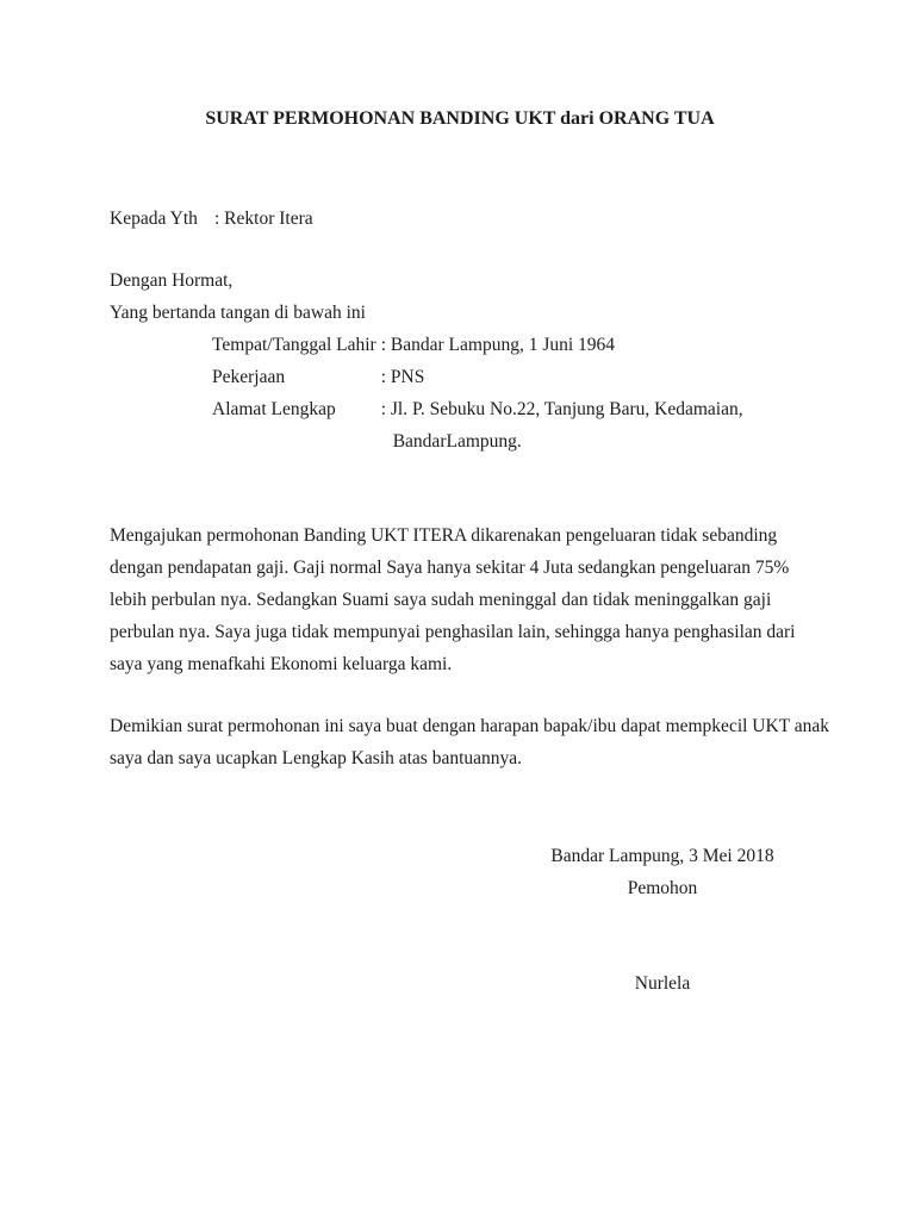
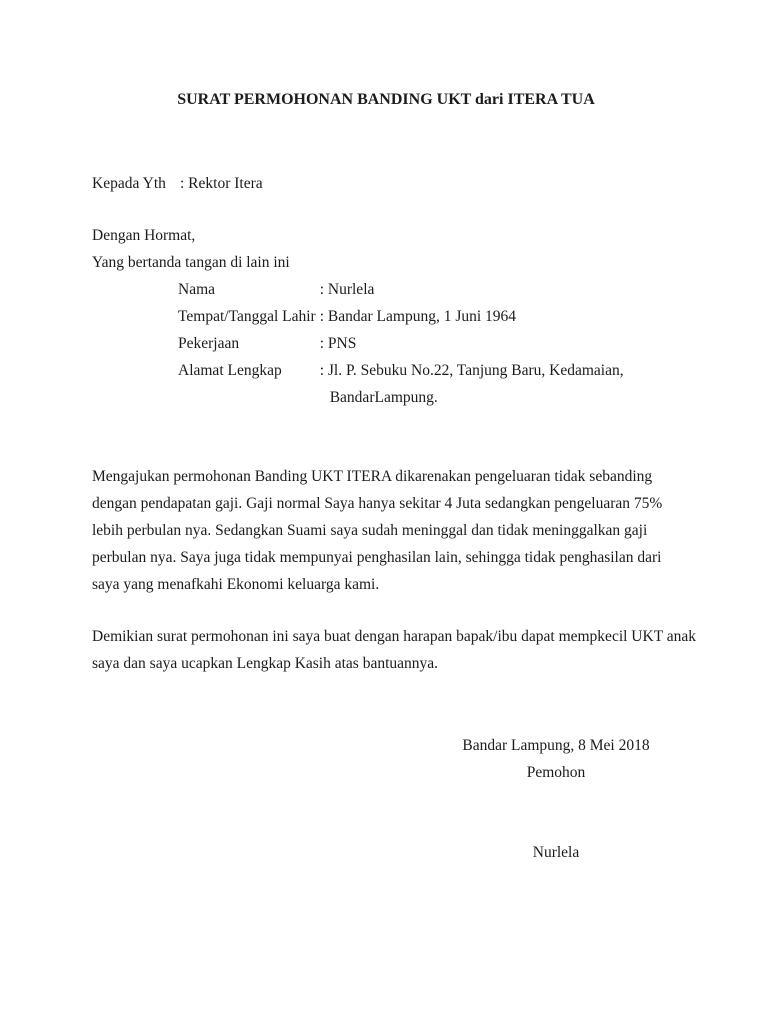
- SURAT PERMOHONAN BANDING UKT dari ORANG TUA
+ SURAT PERMOHONAN BANDING UKT dari ITERA TUA
  Kepada Yth	: Rektor Itera
  Dengan Hormat,
- Yang bertanda tangan di bawah ini
+ Yang bertanda tangan di lain ini
+ Nama	: Nurlela
  Tempat/Tanggal Lahir	: Bandar Lampung, 1 Juni 1964
  Pekerjaan	: PNS
  Alamat Lengkap	: Jl. P. Sebuku No.22, Tanjung Baru, Kedamaian,
  	BandarLampung.
  Mengajukan permohonan Banding UKT ITERA dikarenakan pengeluaran tidak sebanding
  dengan pendapatan gaji. Gaji normal Saya hanya sekitar 4 Juta sedangkan pengeluaran 75%
  lebih perbulan nya. Sedangkan Suami saya sudah meninggal dan tidak meninggalkan gaji
- perbulan nya. Saya juga tidak mempunyai penghasilan lain, sehingga hanya penghasilan dari
+ perbulan nya. Saya juga tidak mempunyai penghasilan lain, sehingga tidak penghasilan dari
  saya yang menafkahi Ekonomi keluarga kami.
  Demikian surat permohonan ini saya buat dengan harapan bapak/ibu dapat mempkecil UKT anak
  saya dan saya ucapkan Lengkap Kasih atas bantuannya.
- Bandar Lampung, 3 Mei 2018
+ Bandar Lampung, 8 Mei 2018
  Pemohon
  Nurlela
